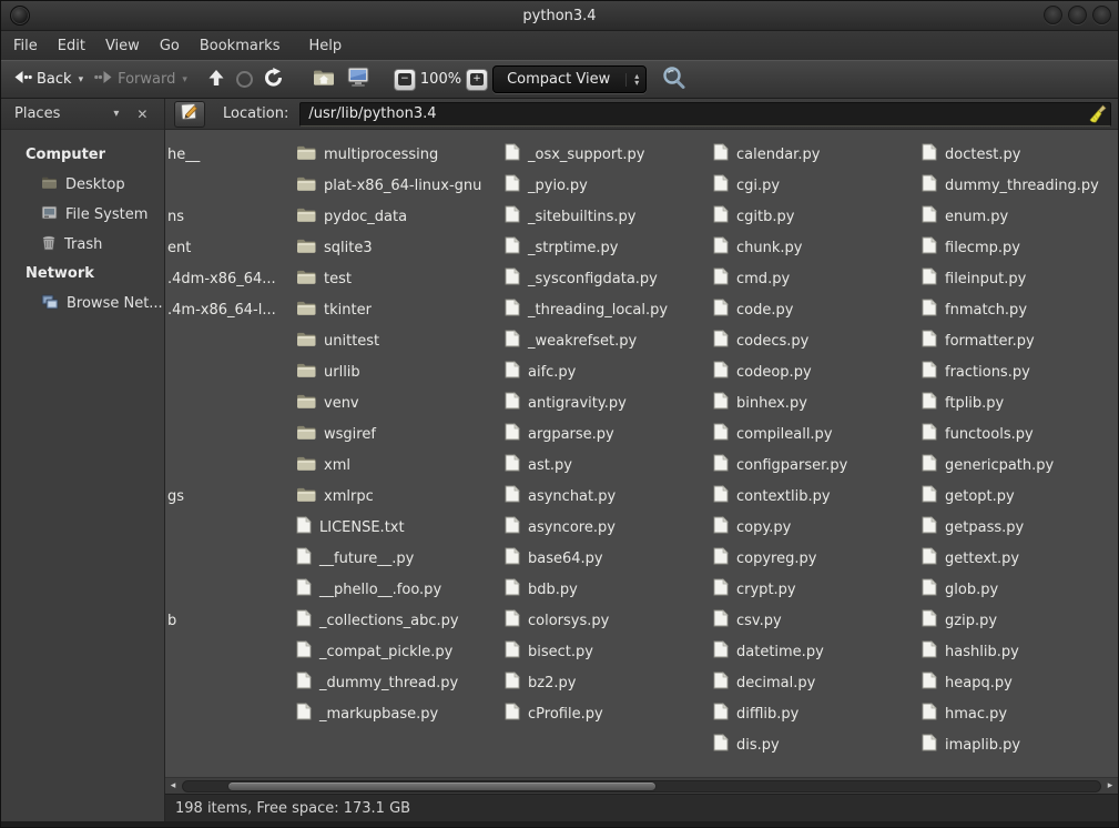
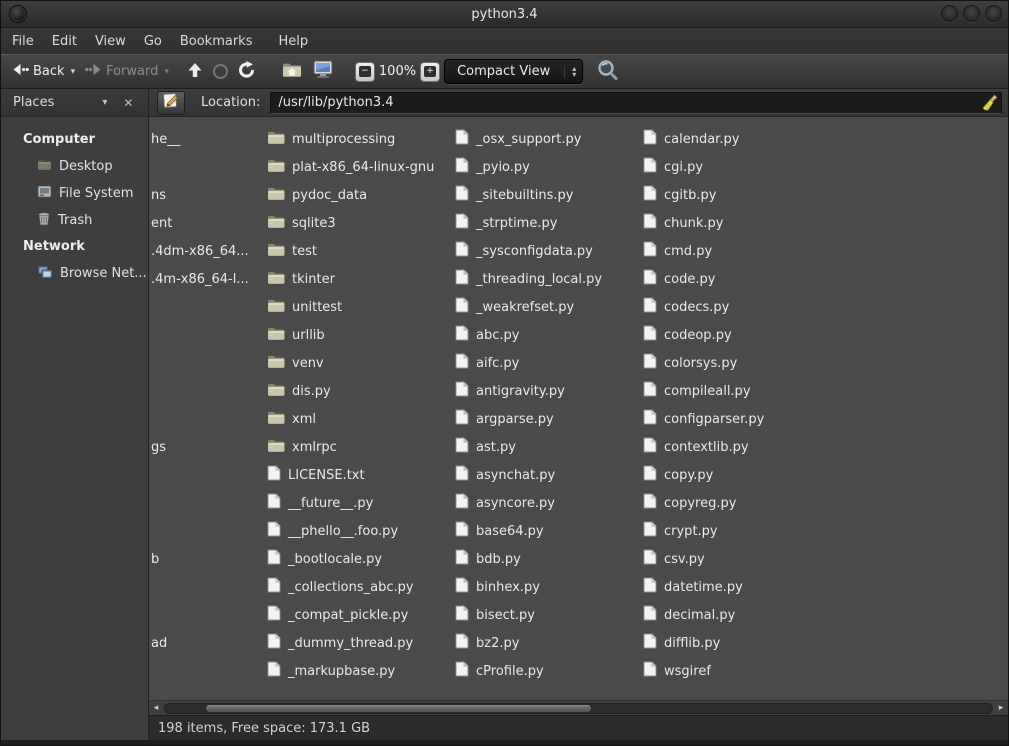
  python3.4
  File
  Edit
  View
  Go
  Bookmarks
  Help
  Back
  ▾
  Forward
  ▾
  −
  100%
  +
  Compact View
  ▴
  ▾
  Places
  ▾
  ✕
  Computer
  Desktop
  File System
  Trash
  Network
  Browse Net...
  Location:
  /usr/lib/python3.4
  he__
  ns
  ent
  .4dm-x86_64...
  .4m-x86_64-l...
  gs
  b
+ ad
  multiprocessing
  plat-x86_64-linux-gnu
  pydoc_data
  sqlite3
  test
  tkinter
  unittest
  urllib
  venv
- wsgiref
+ dis.py
  xml
  xmlrpc
  LICENSE.txt
  __future__.py
  __phello__.foo.py
+ _bootlocale.py
  _collections_abc.py
  _compat_pickle.py
  _dummy_thread.py
  _markupbase.py
  _osx_support.py
  _pyio.py
  _sitebuiltins.py
  _strptime.py
  _sysconfigdata.py
  _threading_local.py
  _weakrefset.py
+ abc.py
  aifc.py
  antigravity.py
  argparse.py
  ast.py
  asynchat.py
  asyncore.py
  base64.py
  bdb.py
- colorsys.py
+ binhex.py
  bisect.py
  bz2.py
  cProfile.py
  calendar.py
  cgi.py
  cgitb.py
  chunk.py
  cmd.py
  code.py
  codecs.py
  codeop.py
- binhex.py
+ colorsys.py
  compileall.py
  configparser.py
  contextlib.py
  copy.py
  copyreg.py
  crypt.py
  csv.py
  datetime.py
  decimal.py
  difflib.py
- dis.py
+ wsgiref
- doctest.py
- dummy_threading.py
- enum.py
- filecmp.py
- fileinput.py
- fnmatch.py
- formatter.py
- fractions.py
- ftplib.py
- functools.py
- genericpath.py
- getopt.py
- getpass.py
- gettext.py
- glob.py
- gzip.py
- hashlib.py
- heapq.py
- hmac.py
- imaplib.py
  ◂
  ▸
  198 items, Free space: 173.1 GB
